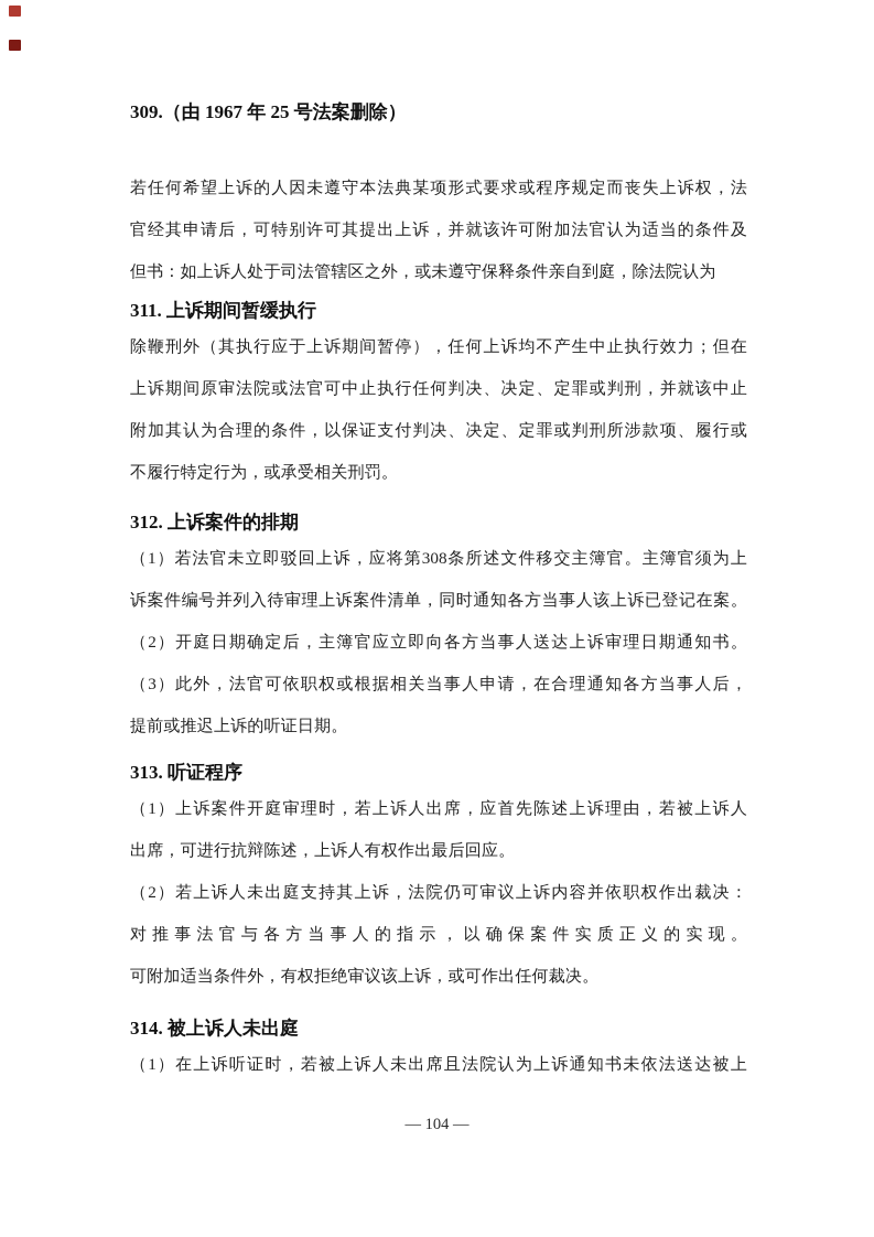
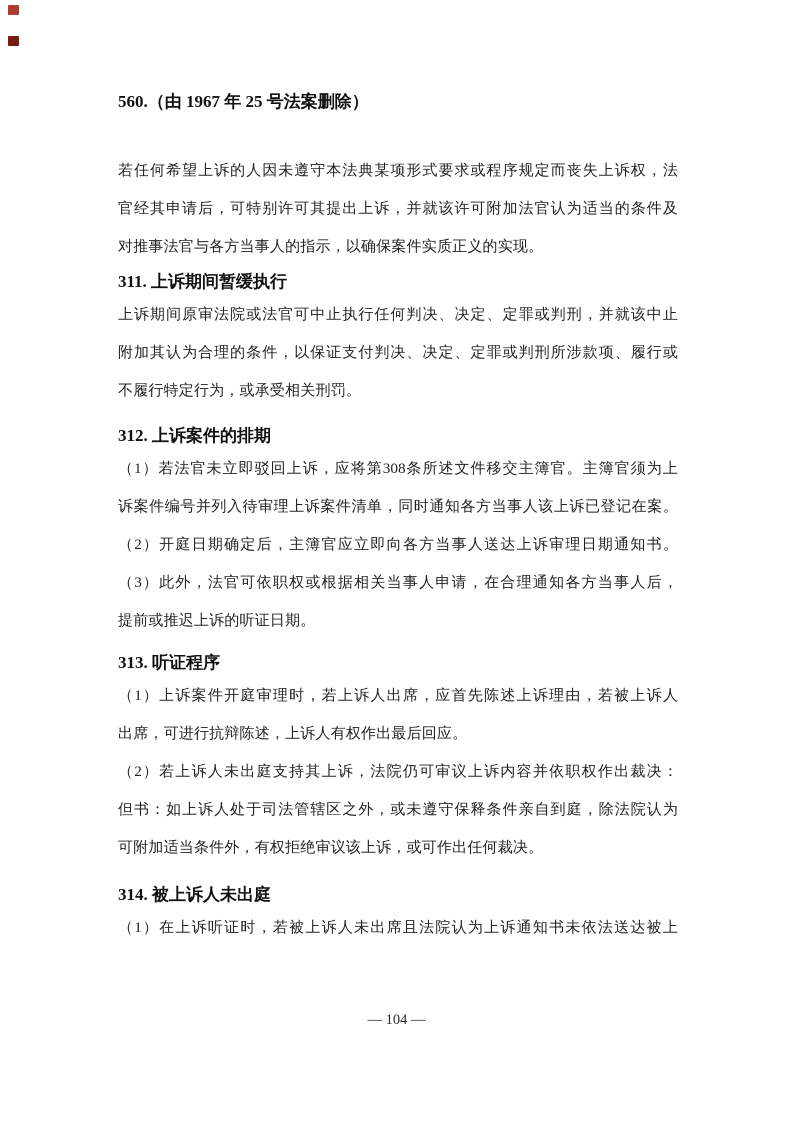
- 309.（由 1967 年 25 号法案删除）
+ 560.（由 1967 年 25 号法案删除）
  若任何希望上诉的人因未遵守本法典某项形式要求或程序规定而丧失上诉权，法
  官经其申请后，可特别许可其提出上诉，并就该许可附加法官认为适当的条件及
- 但书：如上诉人处于司法管辖区之外，或未遵守保释条件亲自到庭，除法院认为
+ 对推事法官与各方当事人的指示，以确保案件实质正义的实现。
  311. 上诉期间暂缓执行
- 除鞭刑外（其执行应于上诉期间暂停），任何上诉均不产生中止执行效力；但在
  上诉期间原审法院或法官可中止执行任何判决、决定、定罪或判刑，并就该中止
  附加其认为合理的条件，以保证支付判决、决定、定罪或判刑所涉款项、履行或
  不履行特定行为，或承受相关刑罚。
  312. 上诉案件的排期
  （1）若法官未立即驳回上诉，应将第308条所述文件移交主簿官。主簿官须为上
  诉案件编号并列入待审理上诉案件清单，同时通知各方当事人该上诉已登记在案。
  （2）开庭日期确定后，主簿官应立即向各方当事人送达上诉审理日期通知书。
  （3）此外，法官可依职权或根据相关当事人申请，在合理通知各方当事人后，
  提前或推迟上诉的听证日期。
  313. 听证程序
  （1）上诉案件开庭审理时，若上诉人出席，应首先陈述上诉理由，若被上诉人
  出席，可进行抗辩陈述，上诉人有权作出最后回应。
  （2）若上诉人未出庭支持其上诉，法院仍可审议上诉内容并依职权作出裁决：
- 对推事法官与各方当事人的指示，以确保案件实质正义的实现。
+ 但书：如上诉人处于司法管辖区之外，或未遵守保释条件亲自到庭，除法院认为
  可附加适当条件外，有权拒绝审议该上诉，或可作出任何裁决。
  314. 被上诉人未出庭
  （1）在上诉听证时，若被上诉人未出席且法院认为上诉通知书未依法送达被上
  — 104 —
